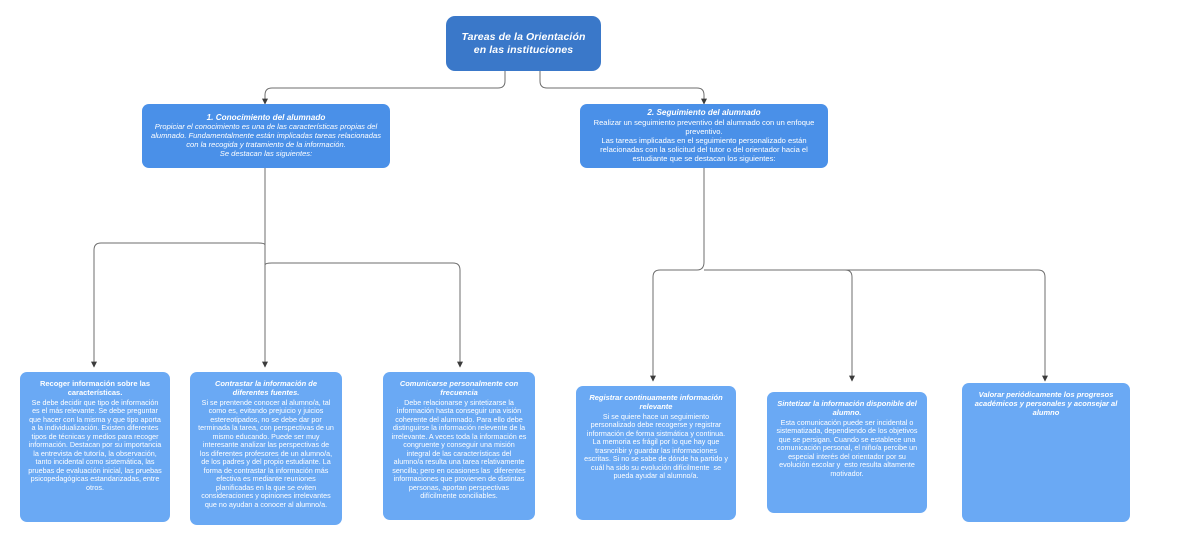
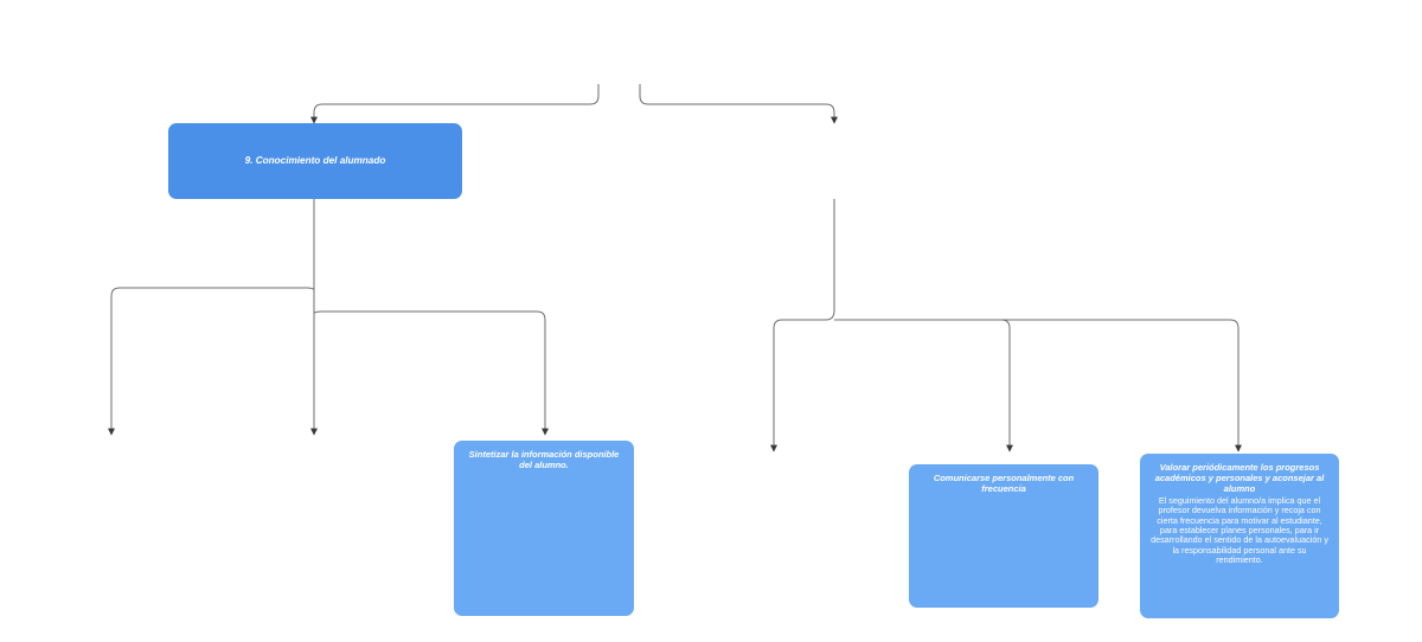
- Tareas de la Orientación en las instituciones
- 1. Conocimiento del alumnado
+ 9. Conocimiento del alumnado
- Propiciar el conocimiento es una de las características propias del alumnado. Fundamentalmente están implicadas tareas relacionadas con la recogida y tratamiento de la información.
- Se destacan las siguientes:
- 2. Seguimiento del alumnado
- Realizar un seguimiento preventivo del alumnado con un enfoque preventivo.
- Las tareas implicadas en el seguimiento personalizado están relacionadas con la solicitud del tutor o del orientador hacia el estudiante que se destacan los siguientes:
- Recoger información sobre las características.
- Se debe decidir que tipo de información es el más relevante. Se debe preguntar que hacer con la misma y que tipo aporta a la individualización. Existen diferentes tipos de técnicas y medios para recoger información. Destacan por su importancia la entrevista de tutoría, la observación, tanto incidental como sistemática, las pruebas de evaluación inicial, las pruebas psicopedagógicas estandarizadas, entre otros.
- Contrastar la información de diferentes fuentes.
- Si se prentende conocer al alumno/a, tal como es, evitando prejuicio y juicios estereotipados, no se debe dar por terminada la tarea, con perspectivas de un mismo educando. Puede ser muy interesante analizar las perspectivas de los diferentes profesores de un alumno/a, de los padres y del propio estudiante. La forma de contrastar la información más efectiva es mediante reuniones planificadas en la que se eviten consideraciones y opiniones irrelevantes que no ayudan a conocer al alumno/a.
- Comunicarse personalmente con frecuencia
+ Sintetizar la información disponible del alumno.
- Debe relacionarse y sintetizarse la información hasta conseguir una visión coherente del alumnado. Para ello debe distinguirse la información relevente de la irrelevante. A veces toda la información es congruente y conseguir una misión integral de las características del alumno/a resulta una tarea relativamente sencilla; pero en ocasiones las diferentes informaciones que provienen de distintas personas, aportan perspectivas difícilmente conciliables.
- Registrar continuamente información relevante
- Si se quiere hace un seguimiento personalizado debe recogerse y registrar información de forma sistmática y continua. La memoria es frágil por lo que hay que trasncribir y guardar las informaciones escritas. Si no se sabe de dónde ha partido y cuál ha sido su evolución difícilmente se pueda ayudar al alumno/a.
- Sintetizar la información disponible del alumno.
+ Comunicarse personalmente con frecuencia
- Esta comunicación puede ser incidental o sistematizada, dependiendo de los objetivos que se persigan. Cuando se establece una comunicación personal, el niño/a percibe un especial interés del orientador por su evolución escolar y esto resulta altamente motivador.
  Valorar periódicamente los progresos académicos y personales y aconsejar al alumno
+ El seguimiento del alumno/a implica que el profesor devuelva información y recoja con cierta frecuencia para motivar al estudiante, para establecer planes personales, para ir desarrollando el sentido de la autoevaluación y la responsabilidad personal ante su rendimiento.
